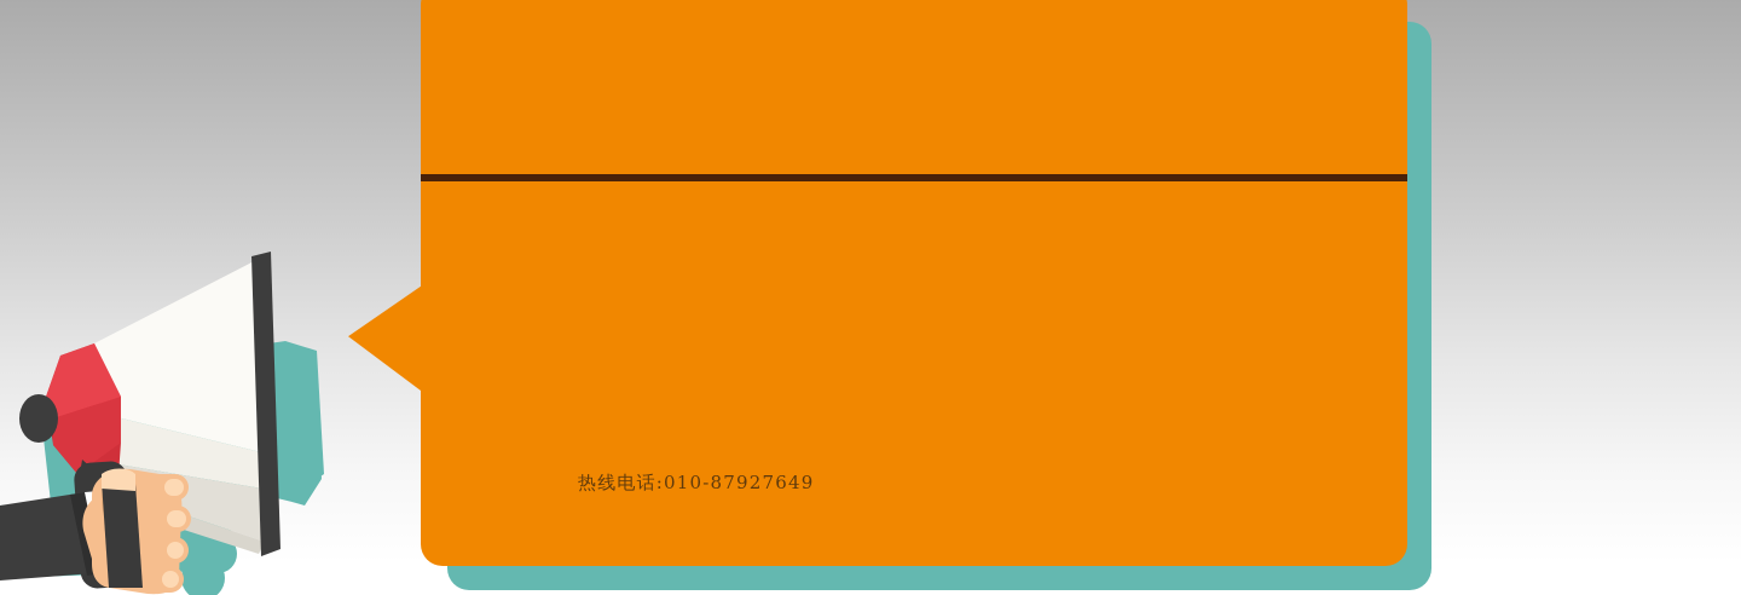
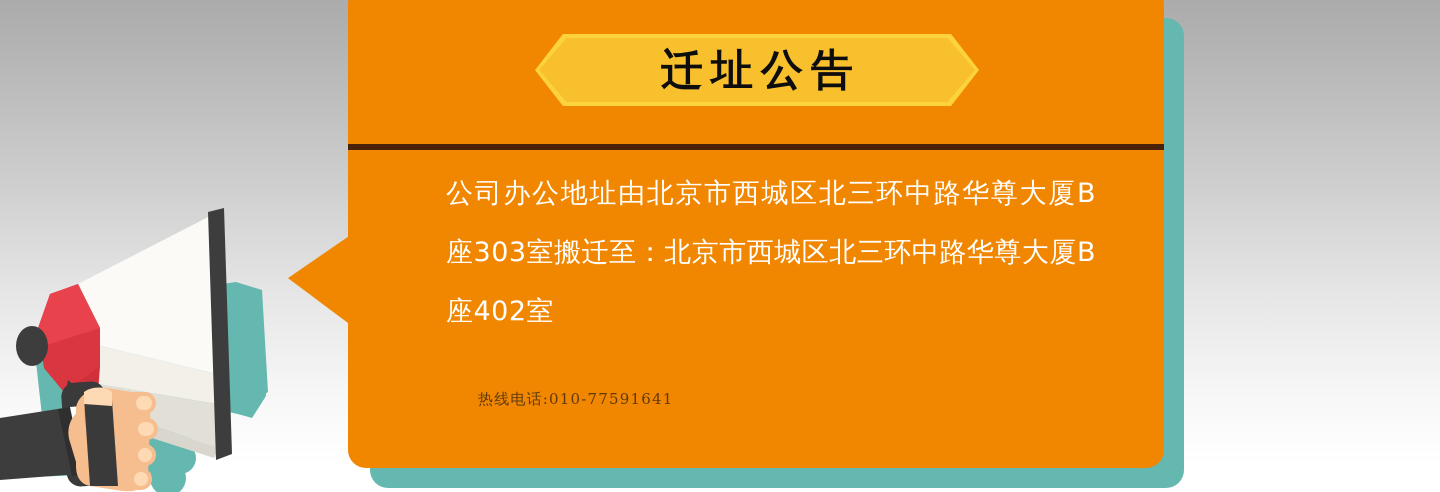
+ 迁址公告
+ 公司办公地址由北京市西城区北三环中路华尊大厦B座303室搬迁至：北京市西城区北三环中路华尊大厦B座402室
- 热线电话:010-87927649
+ 热线电话:010-77591641
